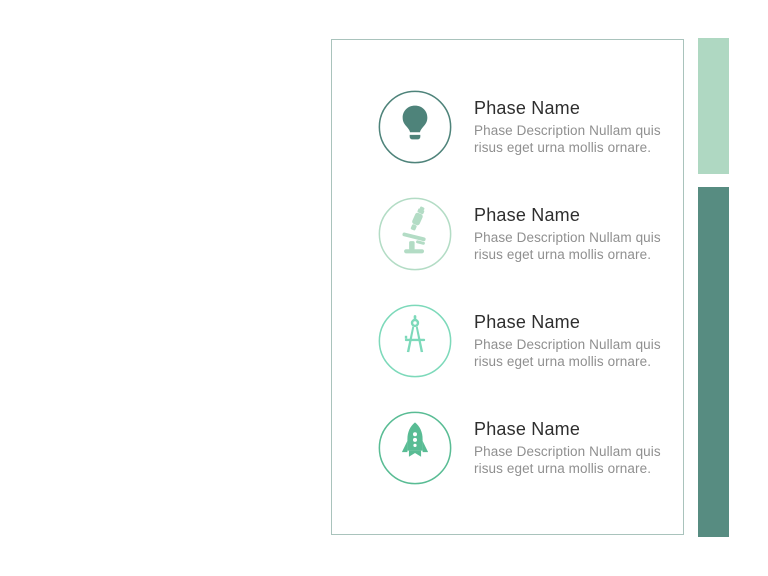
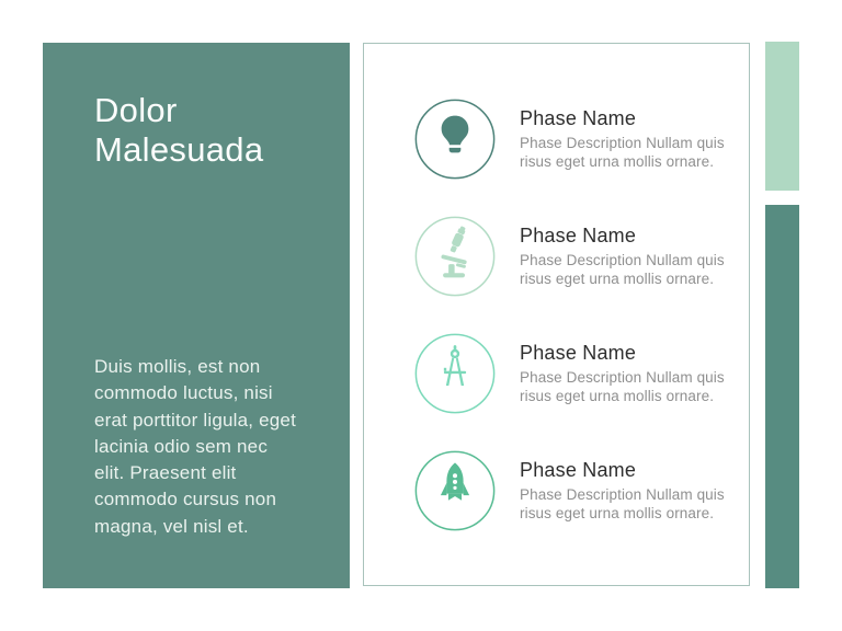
+ Dolor Malesuada
+ Duis mollis, est non commodo luctus, nisi erat porttitor ligula, eget lacinia odio sem nec elit. Praesent elit commodo cursus non magna, vel nisl et.
  Phase Name
  Phase Description Nullam quis risus eget urna mollis ornare.
  Phase Name
  Phase Description Nullam quis risus eget urna mollis ornare.
  Phase Name
  Phase Description Nullam quis risus eget urna mollis ornare.
  Phase Name
  Phase Description Nullam quis risus eget urna mollis ornare.
